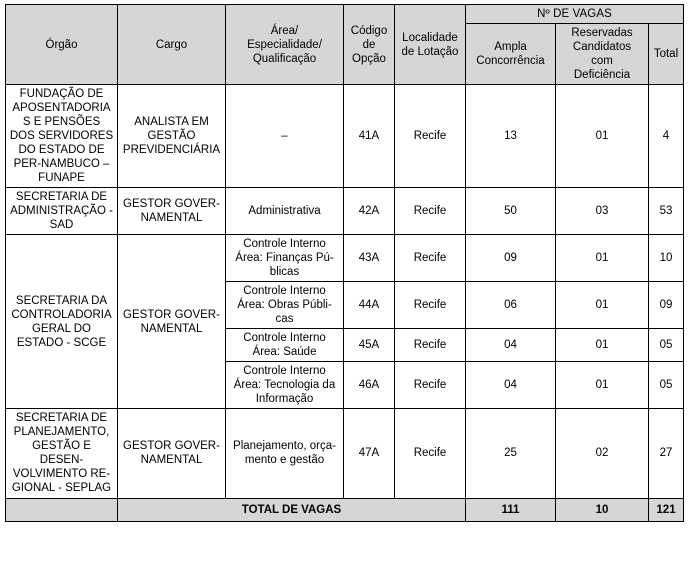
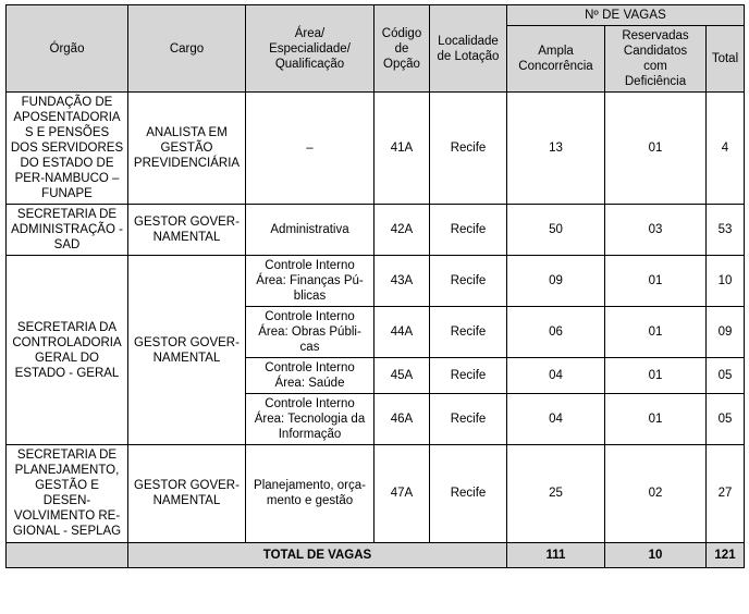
  Órgão	Cargo	Área/ Especialidade/ Qualificação	Código de Opção	Localidade de Lotação	Nº DE VAGAS
  Ampla Concorrência	Reservadas Candidatos com Deficiência	Total
  FUNDAÇÃO DE APOSENTADORIAS E PENSÕES DOS SERVIDORES DO ESTADO DE PER-NAMBUCO – FUNAPE	ANALISTA EM GESTÃO PREVIDENCIÁRIA	–	41A	Recife	13	01	4
  SECRETARIA DE ADMINISTRAÇÃO - SAD	GESTOR GOVER-NAMENTAL	Administrativa	42A	Recife	50	03	53
- SECRETARIA DA CONTROLADORIA GERAL DO ESTADO - SCGE	GESTOR GOVER-NAMENTAL	Controle Interno Área: Finanças Pú-blicas	43A	Recife	09	01	10
+ SECRETARIA DA CONTROLADORIA GERAL DO ESTADO - GERAL	GESTOR GOVER-NAMENTAL	Controle Interno Área: Finanças Pú-blicas	43A	Recife	09	01	10
  Controle Interno Área: Obras Públi-cas	44A	Recife	06	01	09
  Controle Interno Área: Saúde	45A	Recife	04	01	05
  Controle Interno Área: Tecnologia da Informação	46A	Recife	04	01	05
  SECRETARIA DE PLANEJAMENTO, GESTÃO E DESEN-VOLVIMENTO RE-GIONAL - SEPLAG	GESTOR GOVER-NAMENTAL	Planejamento, orça-mento e gestão	47A	Recife	25	02	27
  	TOTAL DE VAGAS	111	10	121
